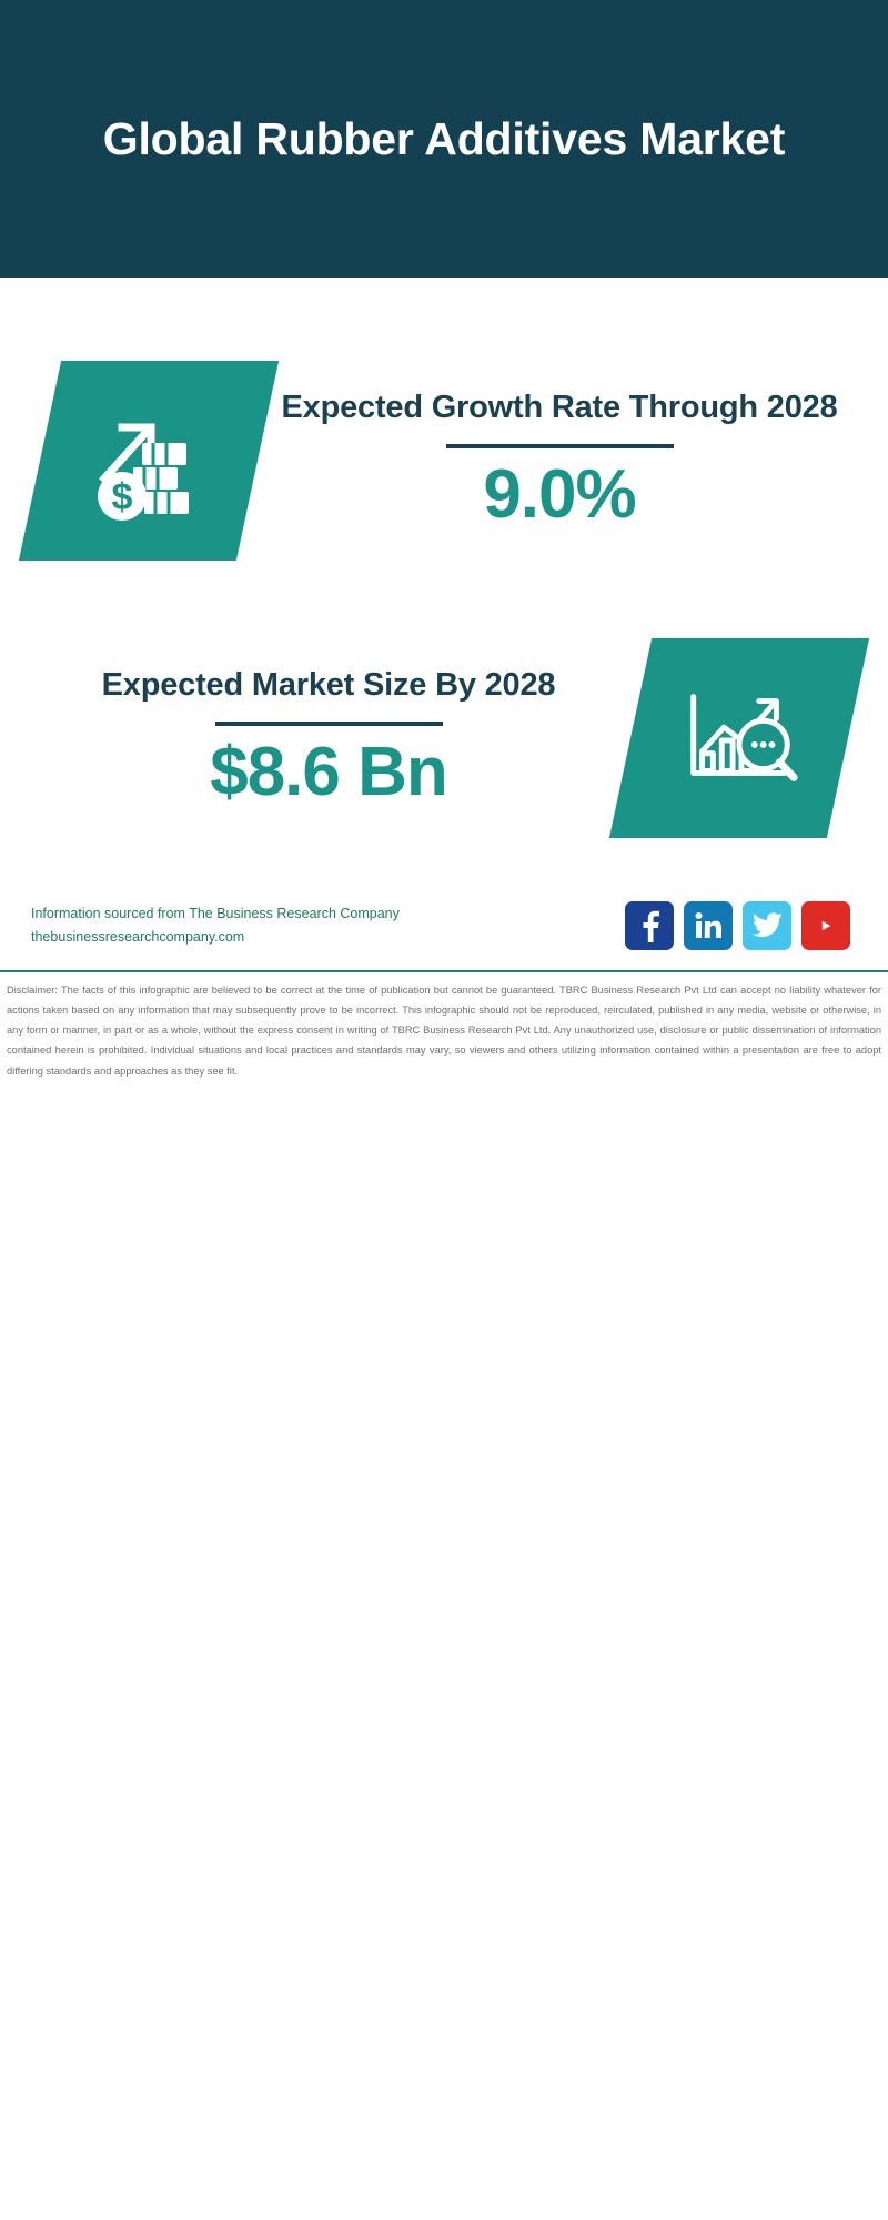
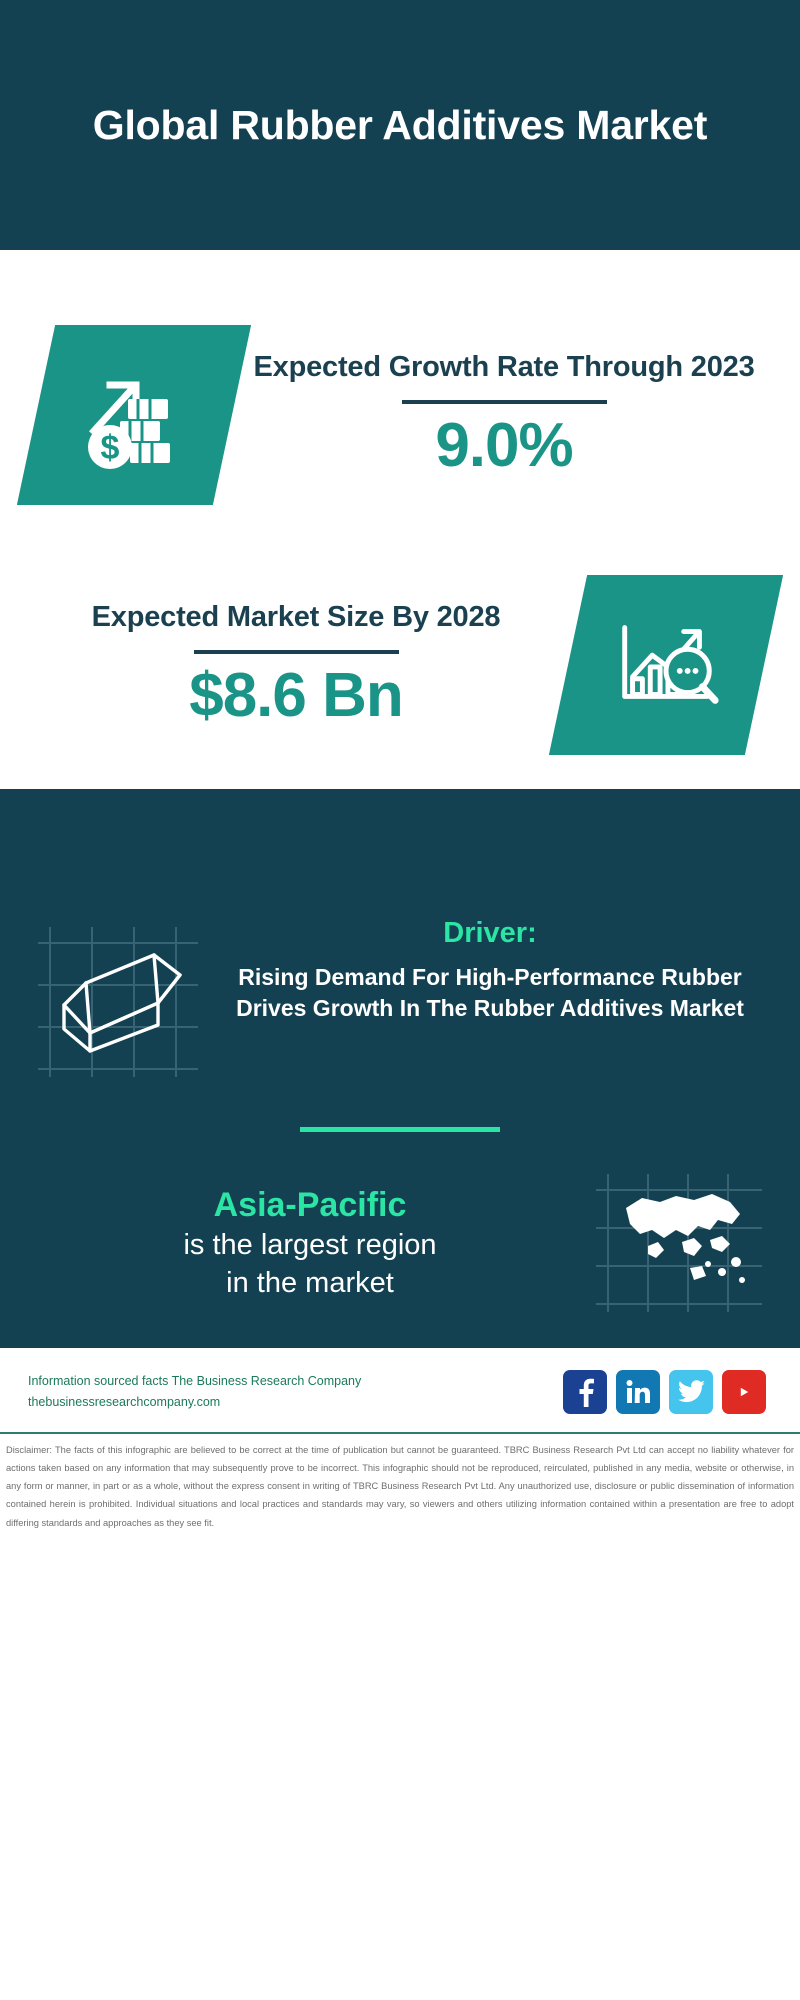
  Global Rubber Additives Market
- Expected Growth Rate Through 2028
+ Expected Growth Rate Through 2023
  9.0%
  Expected Market Size By 2028
  $8.6 Bn
+ Driver:
+ Rising Demand For High-Performance Rubber Drives Growth In The Rubber Additives Market
+ Asia-Pacific
+ is the largest region
+ in the market
- Information sourced from The Business Research Company
+ Information sourced facts The Business Research Company
  thebusinessresearchcompany.com
  Disclaimer: The facts of this infographic are believed to be correct at the time of publication but cannot be guaranteed. TBRC Business Research Pvt Ltd can accept no liability whatever for actions taken based on any information that may subsequently prove to be incorrect. This infographic should not be reproduced, reirculated, published in any media, website or otherwise, in any form or manner, in part or as a whole, without the express consent in writing of TBRC Business Research Pvt Ltd. Any unauthorized use, disclosure or public dissemination of information contained herein is prohibited. Individual situations and local practices and standards may vary, so viewers and others utilizing information contained within a presentation are free to adopt differing standards and approaches as they see fit.
